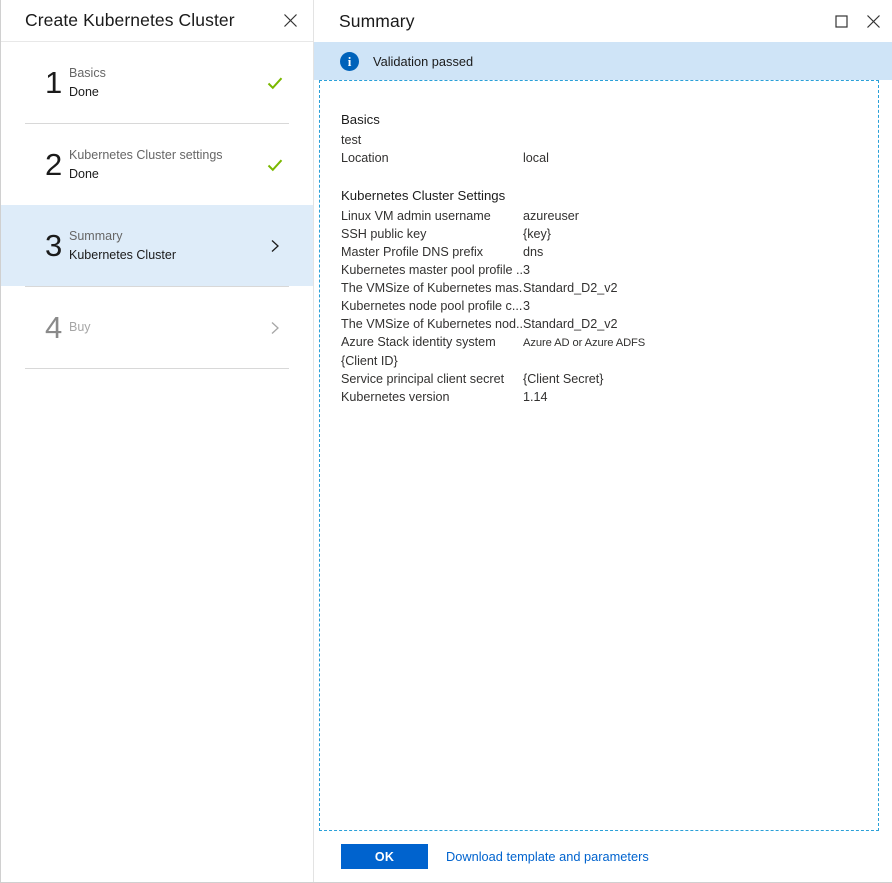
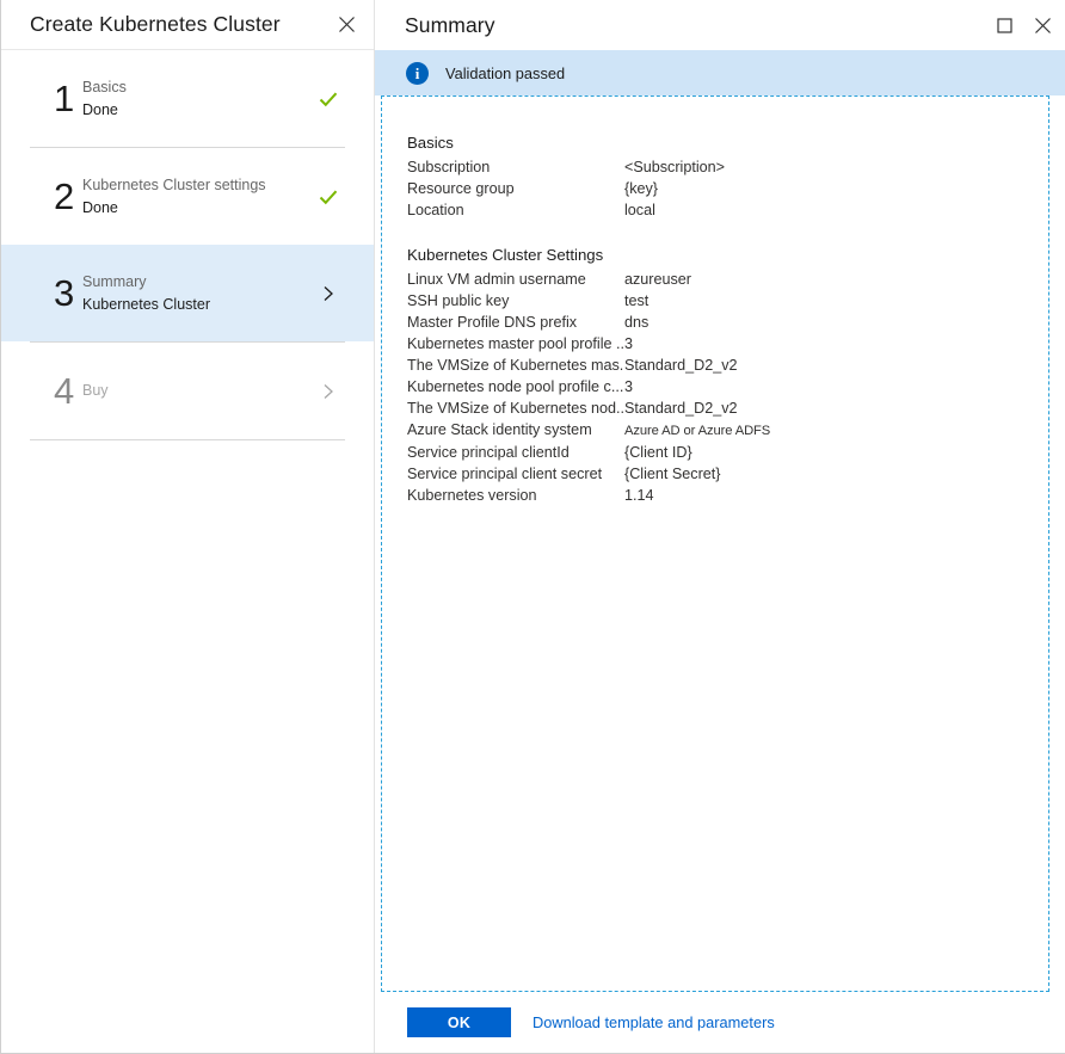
  Create Kubernetes Cluster
  1
  Basics
  Done
  2
  Kubernetes Cluster settings
  Done
  3
  Summary
  Kubernetes Cluster
  4
  Buy
  Summary
  i
  Validation passed
  Basics
+ Subscription
+ <Subscription>
+ Resource group
- test
+ {key}
  Location
  local
  Kubernetes Cluster Settings
  Linux VM admin username
  azureuser
  SSH public key
- {key}
+ test
  Master Profile DNS prefix
  dns
  Kubernetes master pool profile ..
  3
  The VMSize of Kubernetes mas.
  Standard_D2_v2
  Kubernetes node pool profile c...
  3
  The VMSize of Kubernetes nod..
  Standard_D2_v2
  Azure Stack identity system
  Azure AD or Azure ADFS
+ Service principal clientId
  {Client ID}
  Service principal client secret
  {Client Secret}
  Kubernetes version
  1.14
  OK
  Download template and parameters
